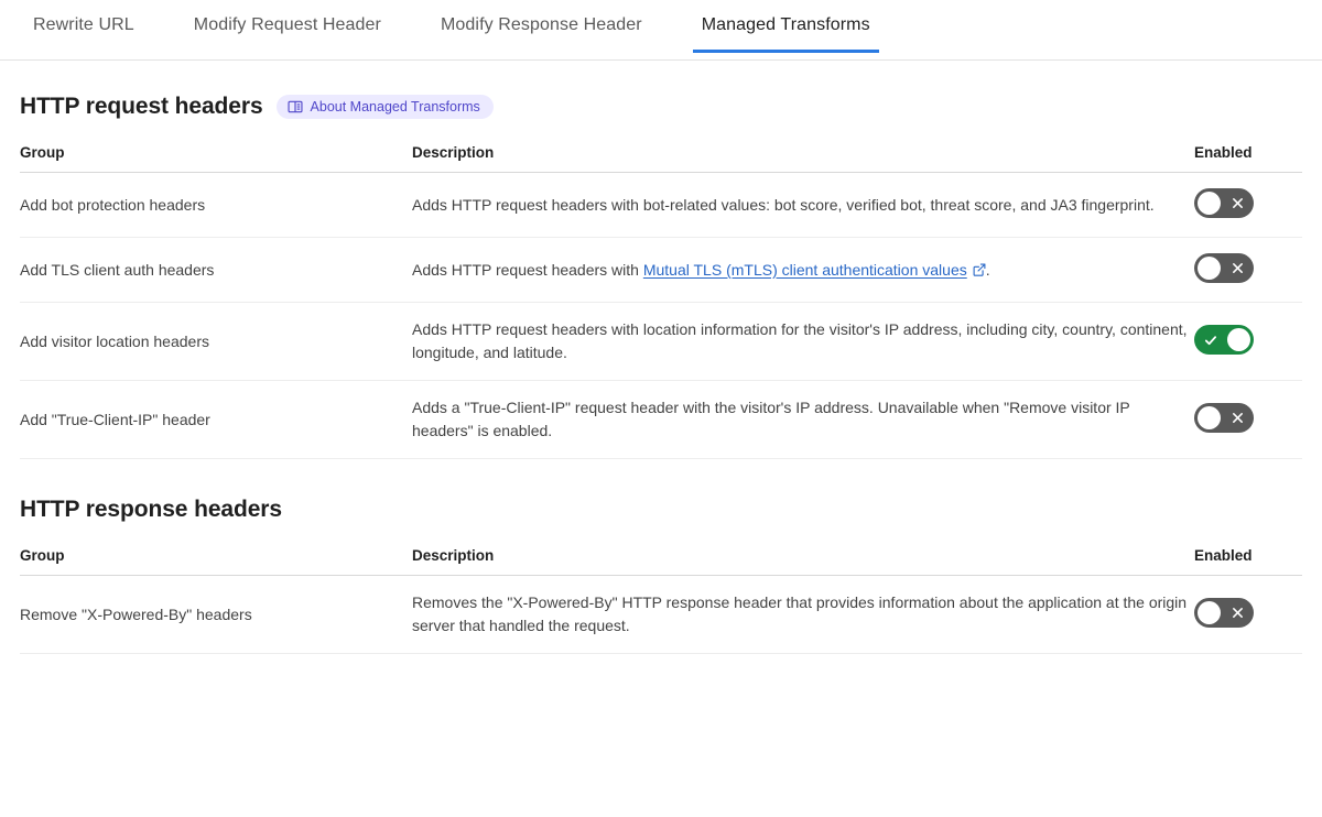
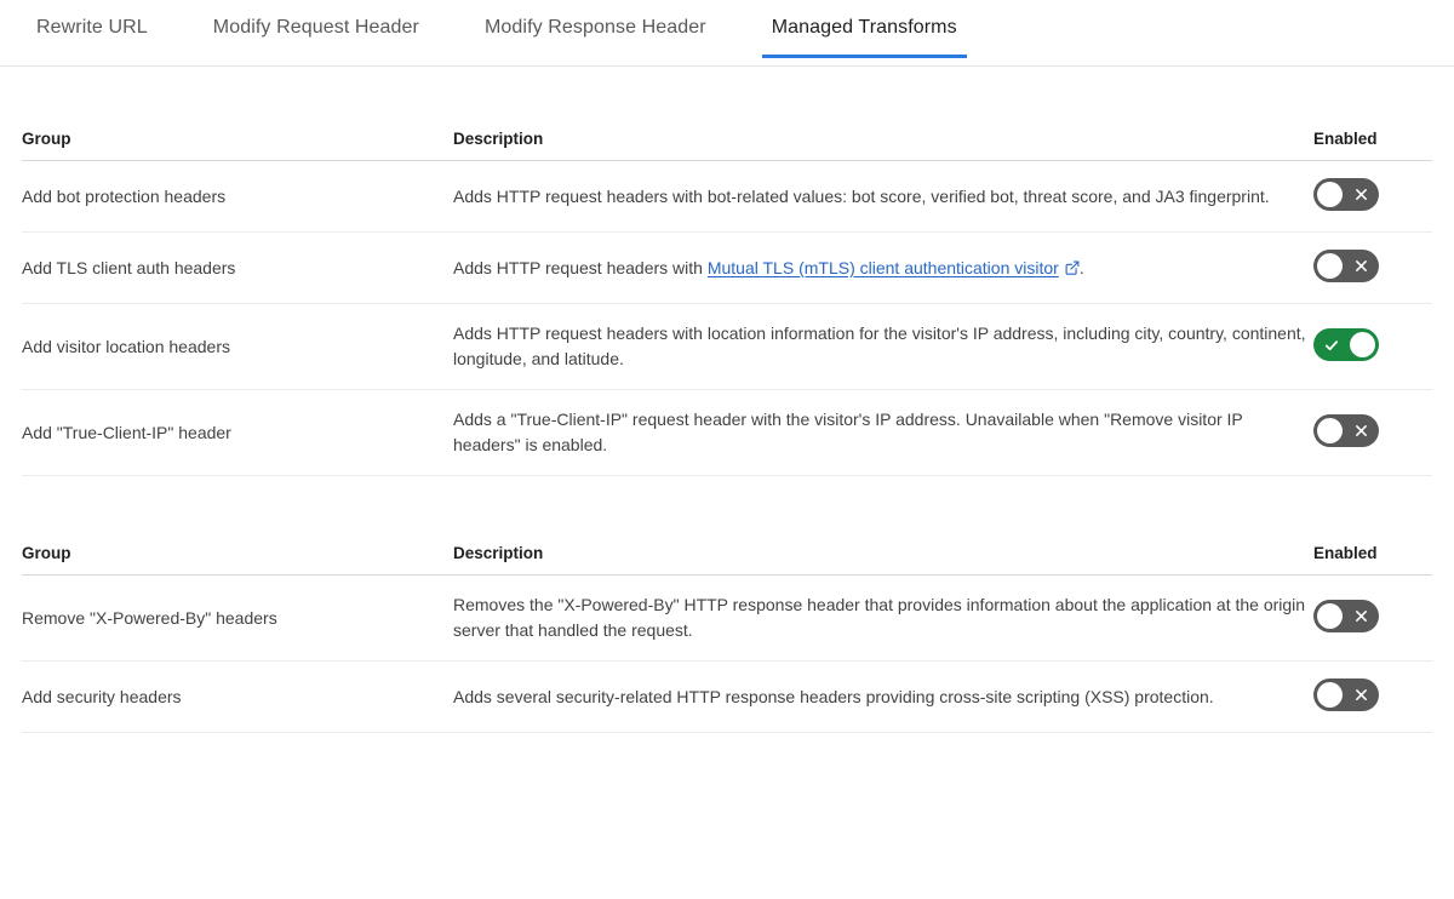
  Rewrite URL
  Modify Request Header
  Modify Response Header
  Managed Transforms
- HTTP request headers
- About Managed Transforms
  Group	Description	Enabled
  Add bot protection headers	Adds HTTP request headers with bot-related values: bot score, verified bot, threat score, and JA3 fingerprint.
- Add TLS client auth headers	Adds HTTP request headers with Mutual TLS (mTLS) client authentication values .
+ Add TLS client auth headers	Adds HTTP request headers with Mutual TLS (mTLS) client authentication visitor .
  Add visitor location headers	Adds HTTP request headers with location information for the visitor's IP address, including city, country, continent, longitude, and latitude.
  Add "True-Client-IP" header	Adds a "True-Client-IP" request header with the visitor's IP address. Unavailable when "Remove visitor IP headers" is enabled.
- HTTP response headers
  Group	Description	Enabled
  Remove "X-Powered-By" headers	Removes the "X-Powered-By" HTTP response header that provides information about the application at the origin server that handled the request.
+ Add security headers	Adds several security-related HTTP response headers providing cross-site scripting (XSS) protection.
